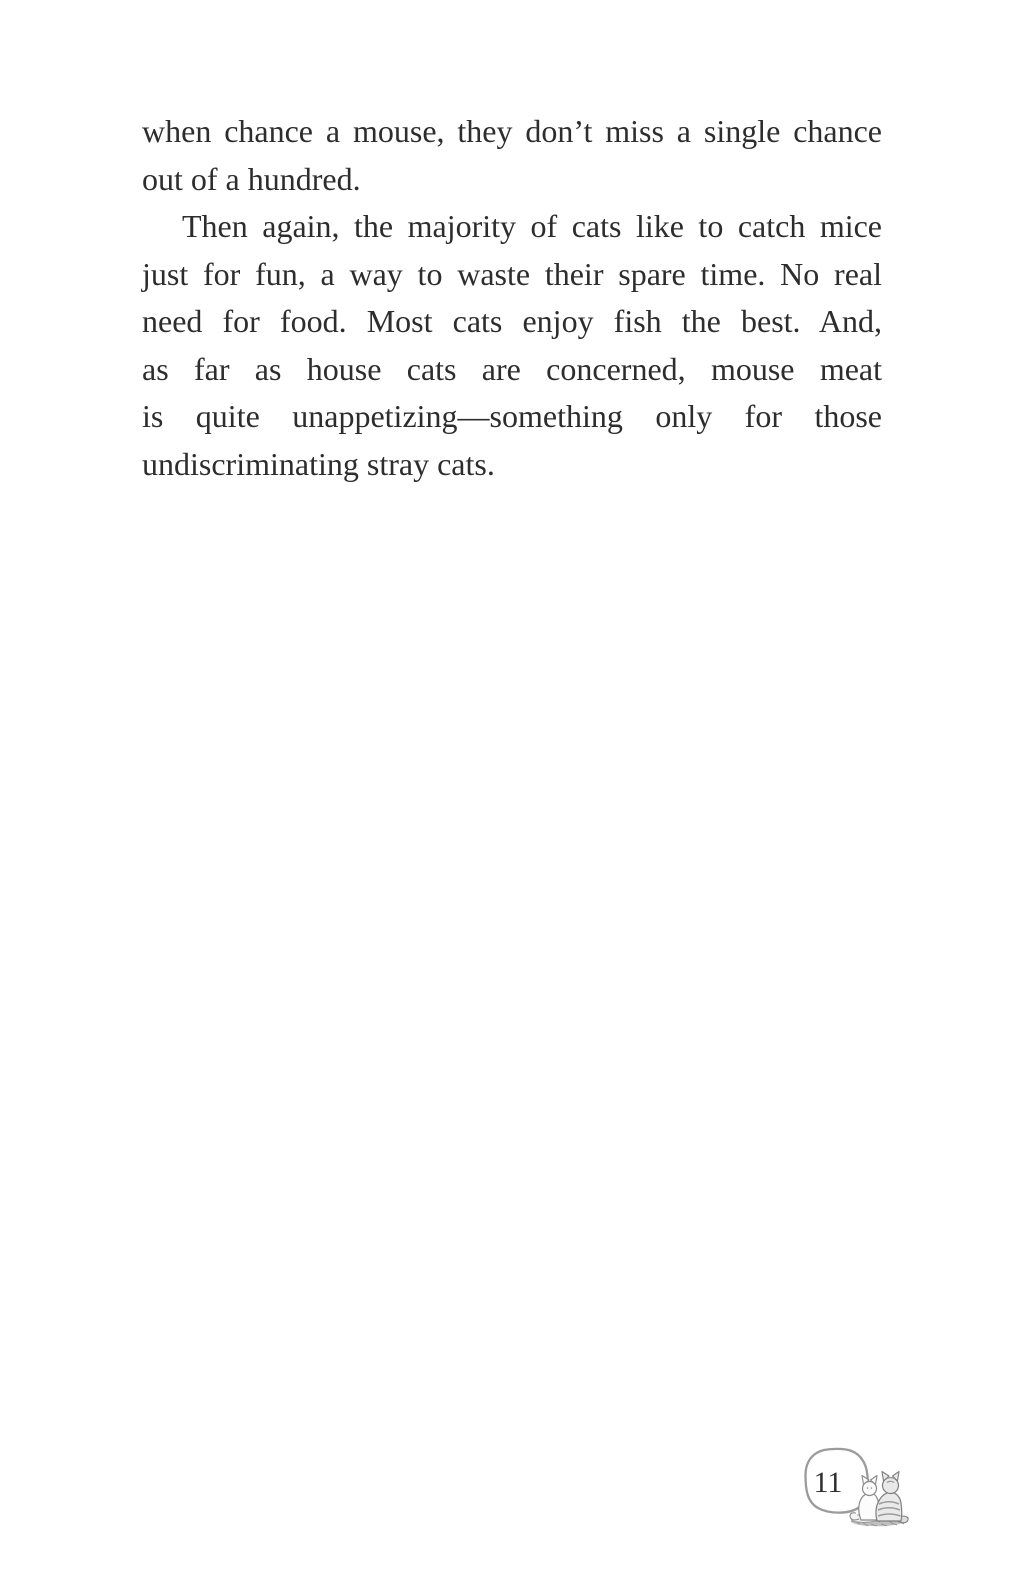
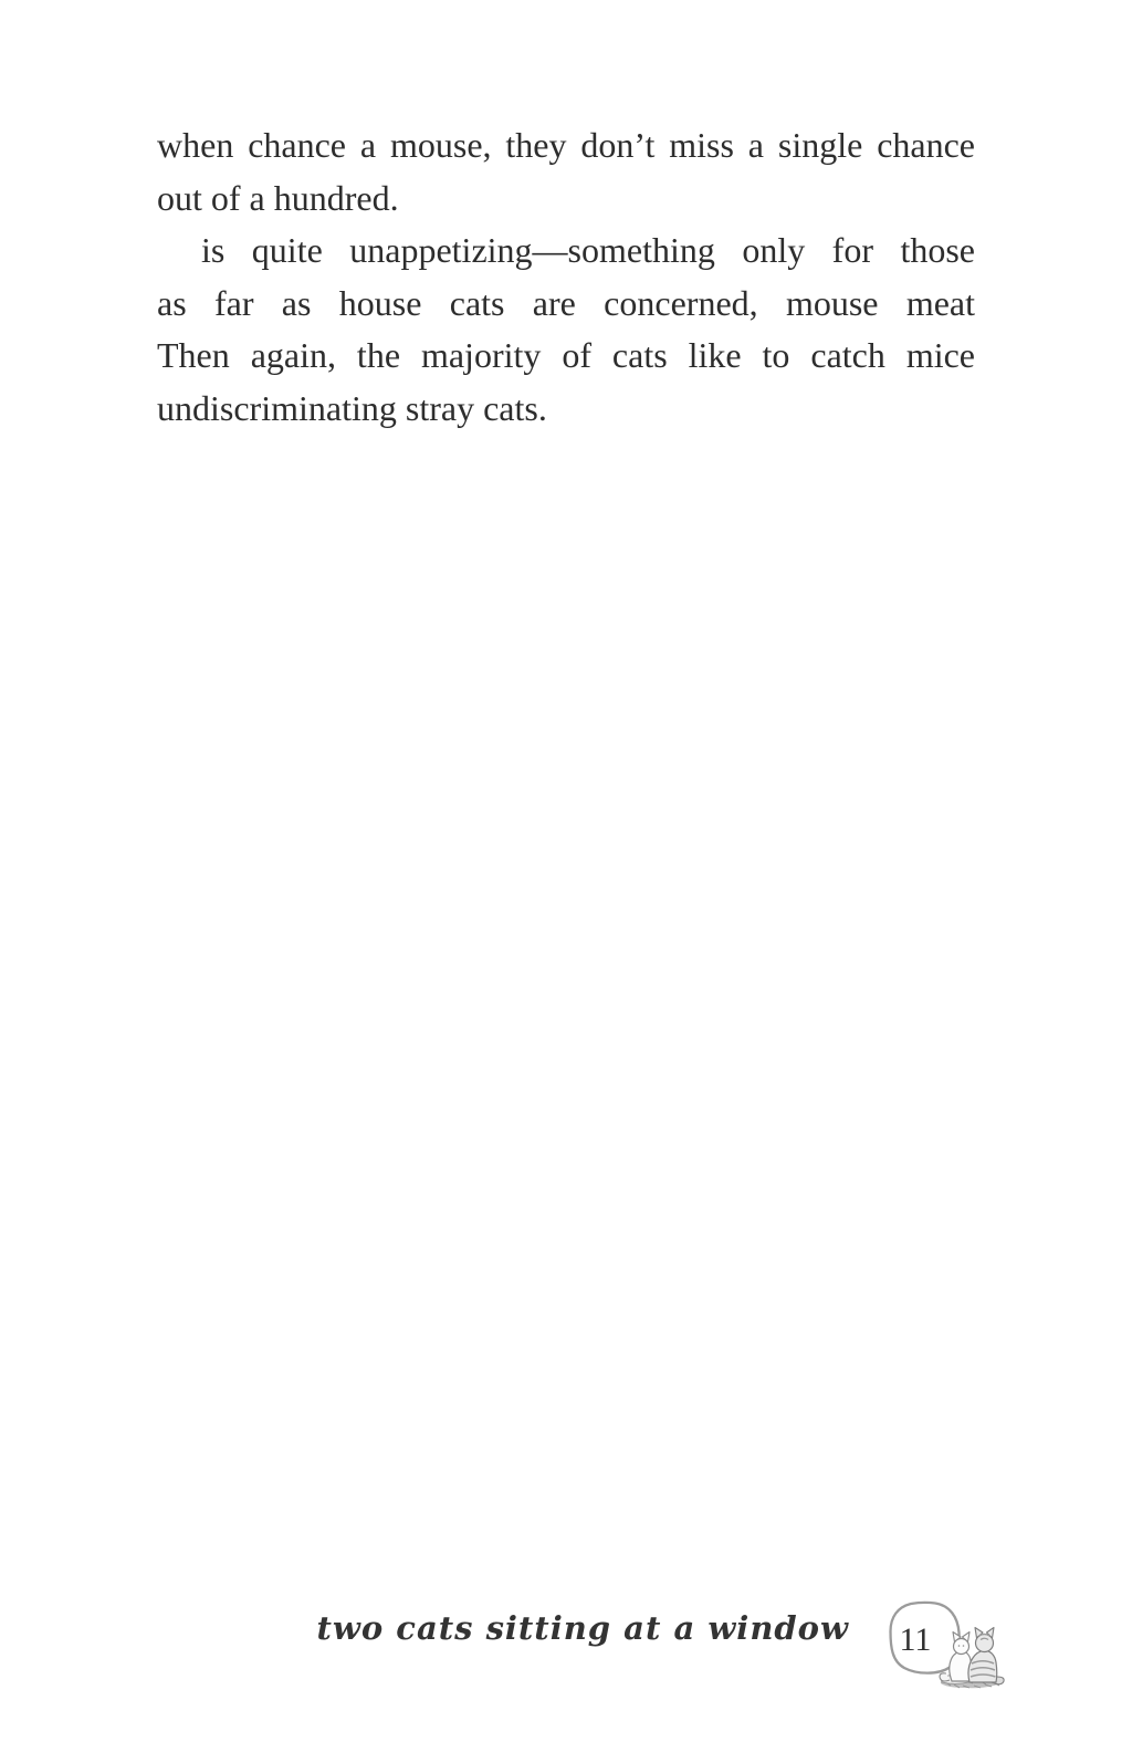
  when chance a mouse, they don’t miss a single chance
  out of a hundred.
- Then again, the majority of cats like to catch mice
+ is quite unappetizing—something only for those
- just for fun, a way to waste their spare time. No real
- need for food. Most cats enjoy fish the best. And,
  as far as house cats are concerned, mouse meat
- is quite unappetizing—something only for those
+ Then again, the majority of cats like to catch mice
  undiscriminating stray cats.
+ two cats sitting at a window
  11
